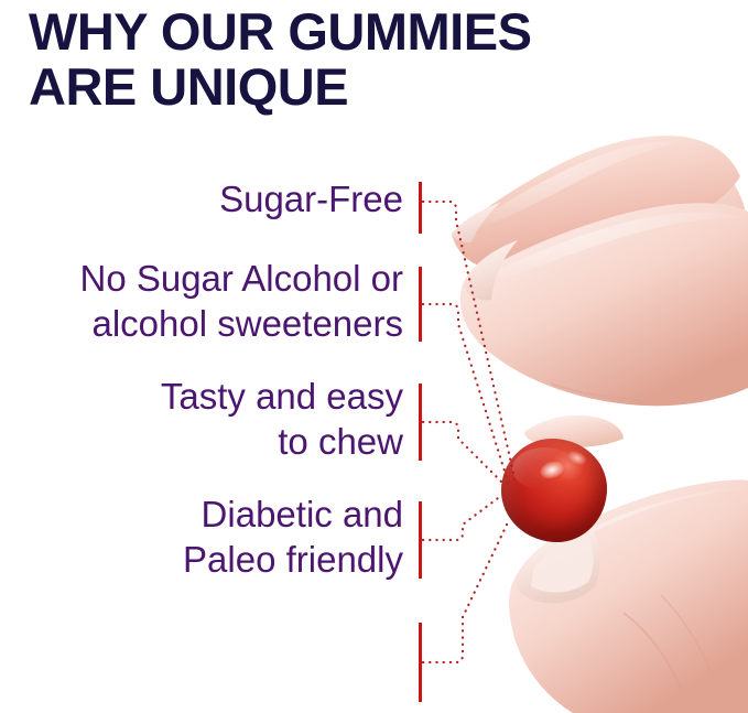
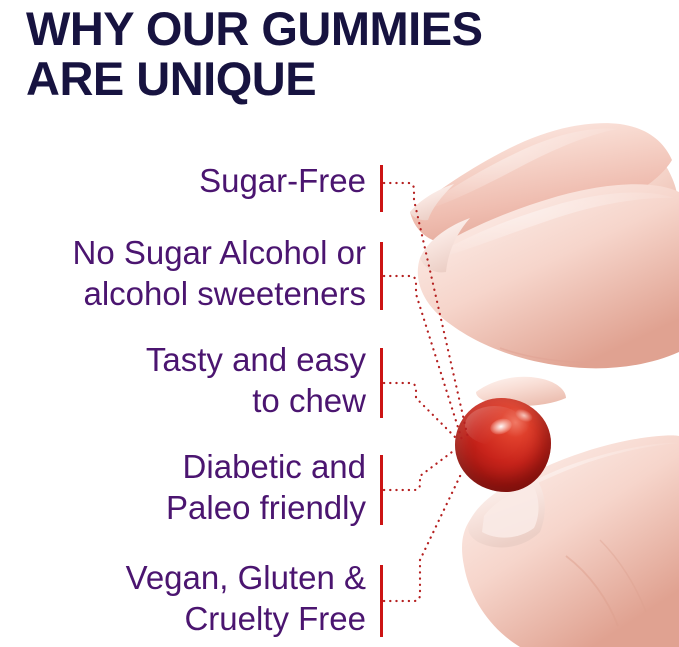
  WHY OUR GUMMIES
  ARE UNIQUE
  Sugar-Free
  No Sugar Alcohol or
  alcohol sweeteners
  Tasty and easy
  to chew
  Diabetic and
  Paleo friendly
+ Vegan, Gluten &
+ Cruelty Free
